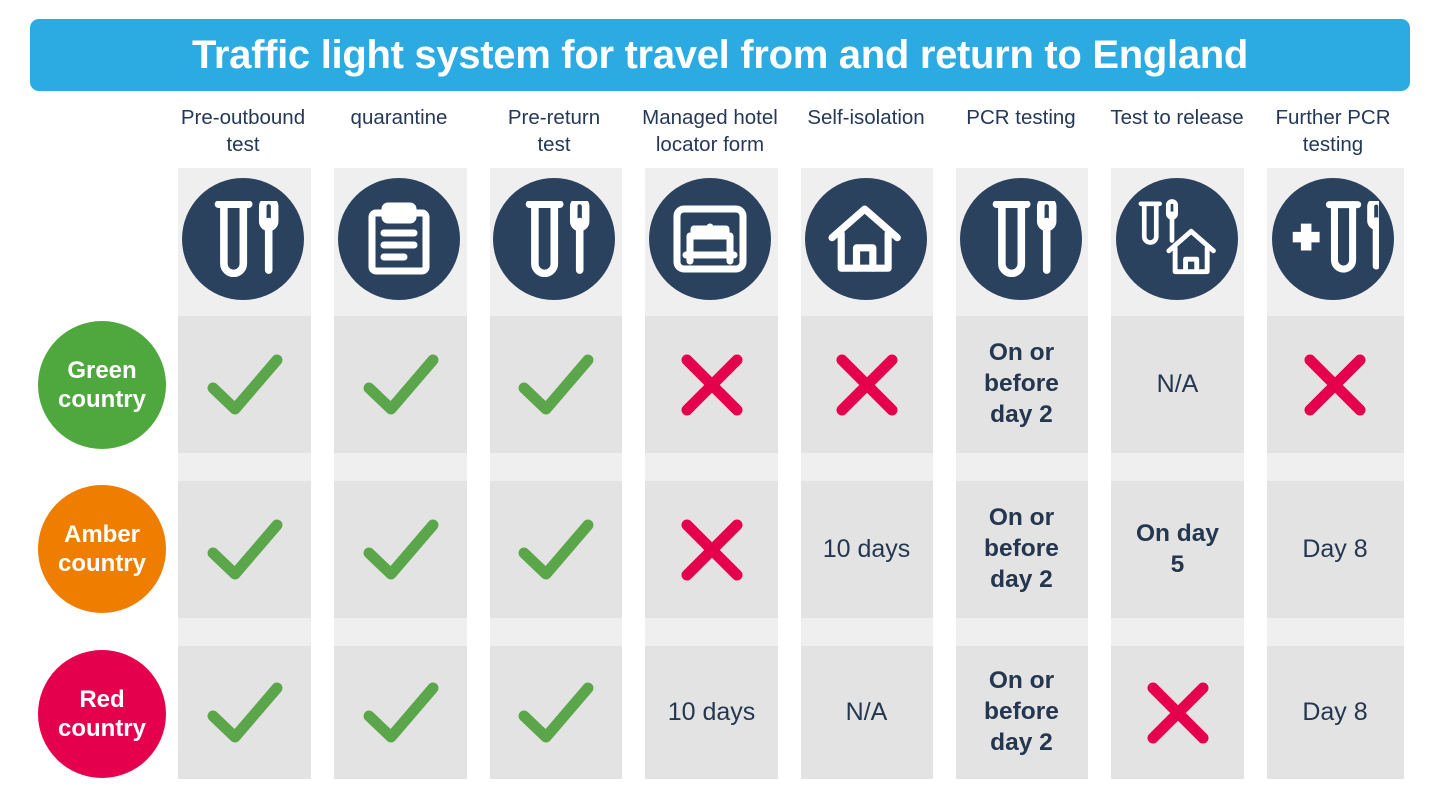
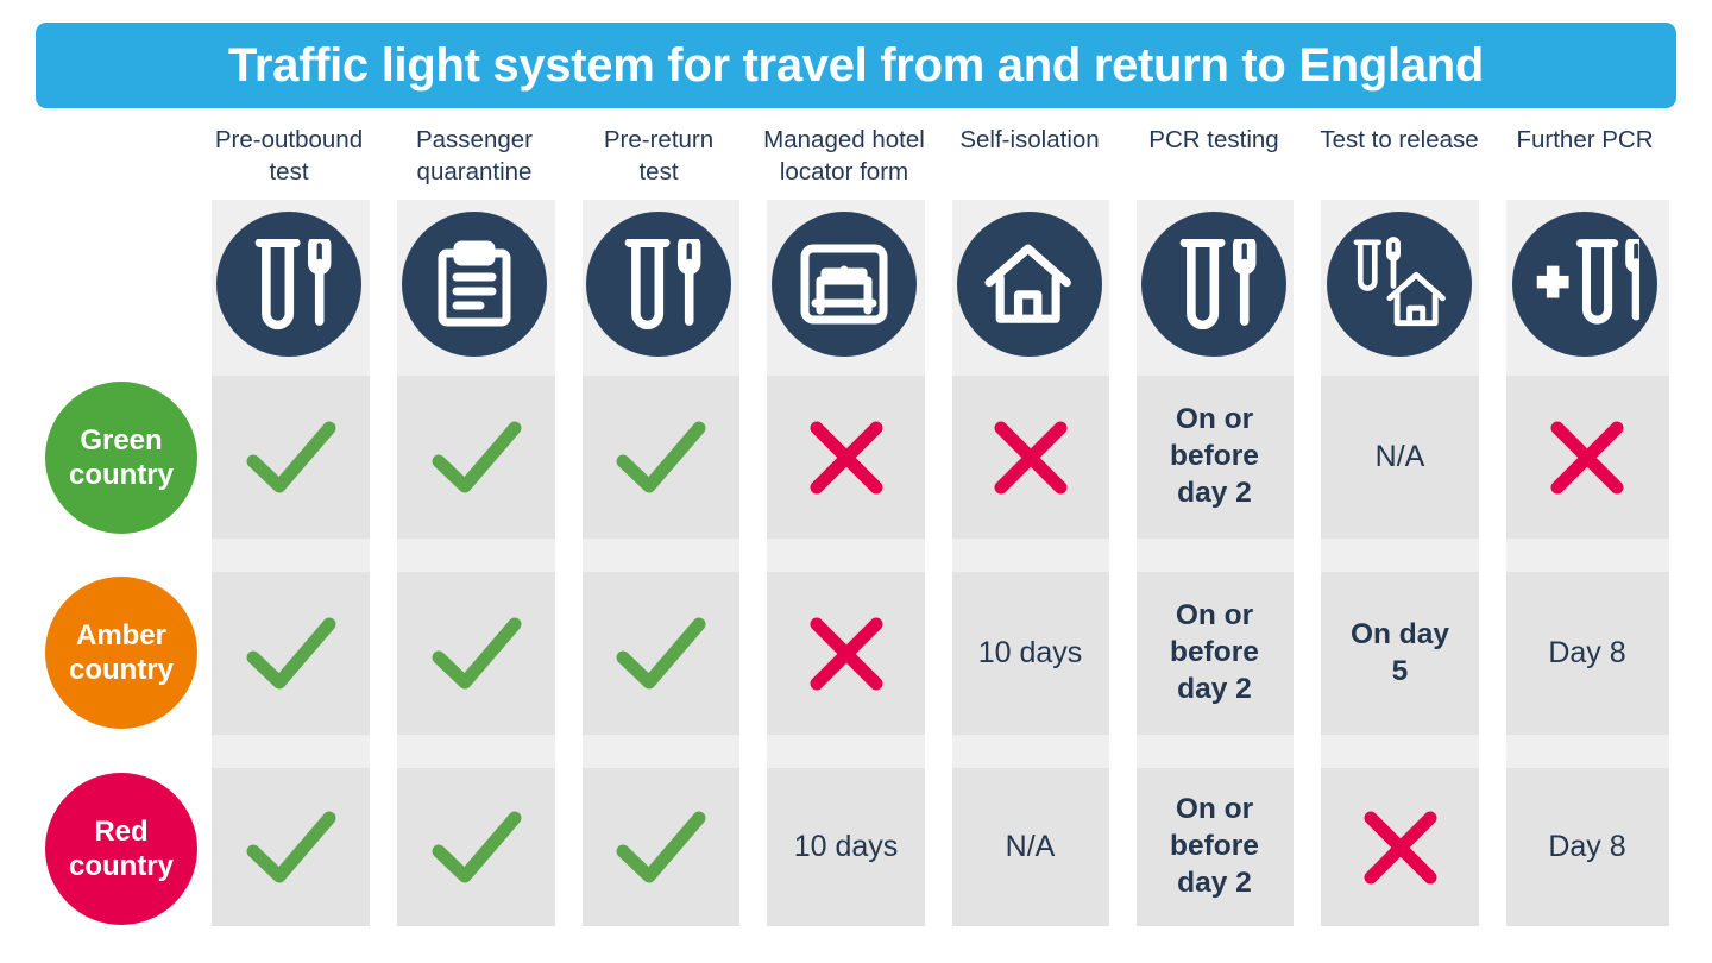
  Traffic light system for travel from and return to England
  Pre-outbound
  test
+ Passenger
  quarantine
  Pre-return
  test
  Managed hotel
  locator form
  Self-isolation
  PCR testing
  Test to release
  Further PCR
- testing
  Green
  country
  Amber
  country
  Red
  country
  On or
  before
  day 2
  N/A
  10 days
  On or
  before
  day 2
  On day
  5
  Day 8
  10 days
  N/A
  On or
  before
  day 2
  Day 8
